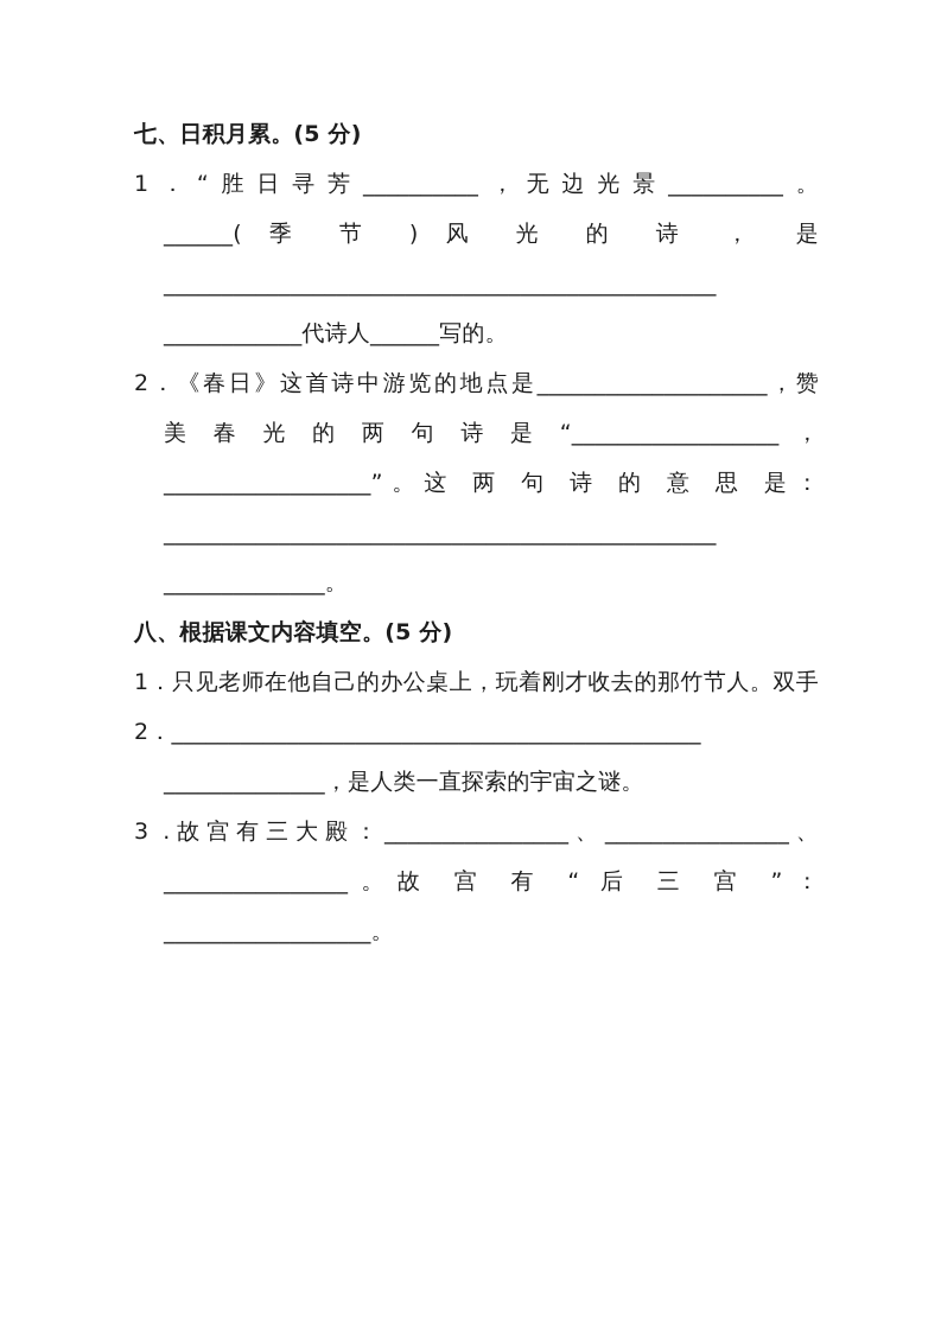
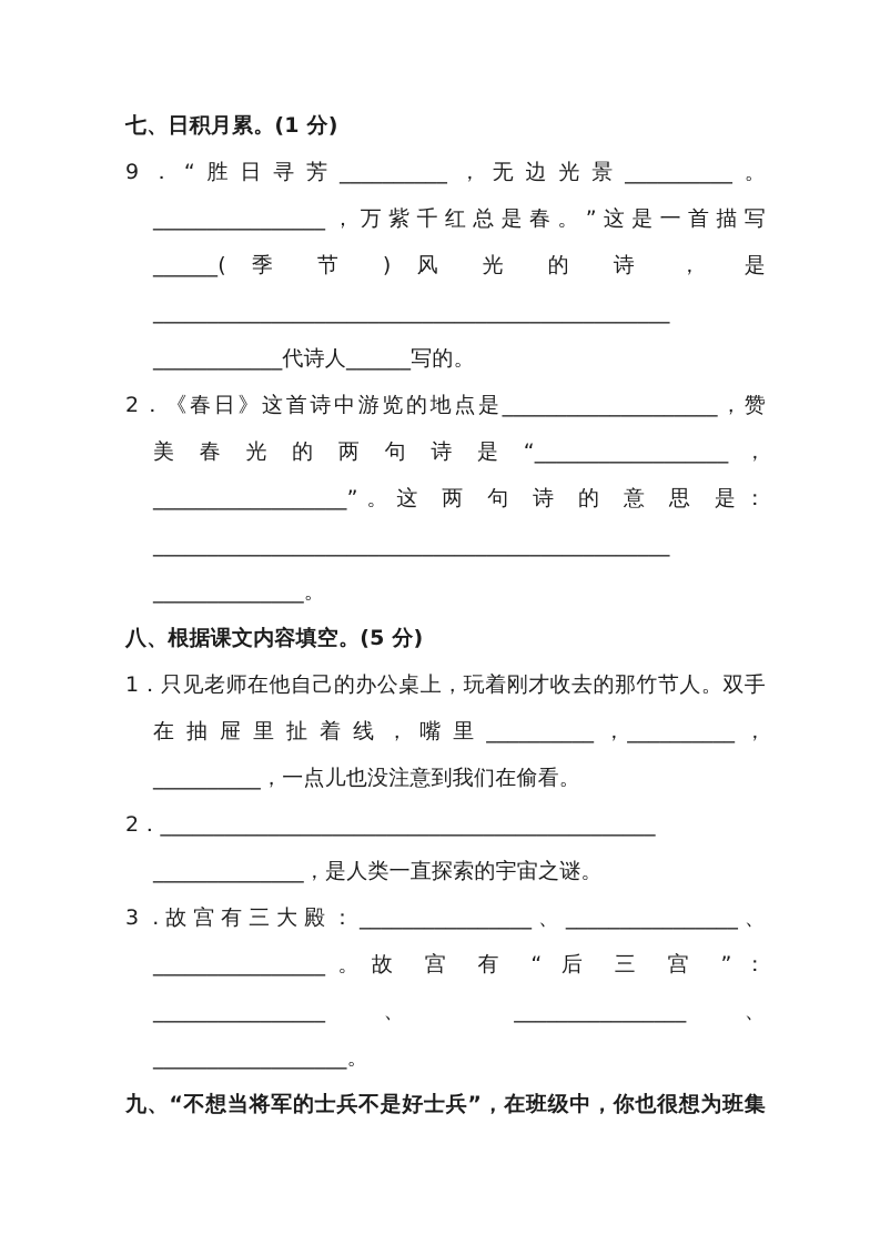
- 七、日积月累。(5 分)
+ 七、日积月累。(1 分)
- 1．“胜日寻芳__________，无边光景__________。
+ 9．“胜日寻芳__________，无边光景__________。
+ ________________，万紫千红总是春。”这是一首描写
  ______( 季 节 ) 风 光 的 诗 ， 是
  ________________________________________________
  ____________代诗人______写的。
  2．《春日》这首诗中游览的地点是____________________，赞
  美 春 光 的 两 句 诗 是 “__________________ ，
  __________________”。这 两 句 诗 的 意 思 是：
  ________________________________________________
  ______________。
  八、根据课文内容填空。(5 分)
  1．只见老师在他自己的办公桌上，玩着刚才收去的那竹节人。双手
+ 在 抽 屉 里 扯 着 线 ， 嘴 里 __________ ，__________ ，
+ __________，一点儿也没注意到我们在偷看。
  2．______________________________________________
  ______________，是人类一直探索的宇宙之谜。
  3 .故宫有三大殿：________________、________________、
  ________________。故 宫 有 “ 后 三 宫 ”：
+ ________________ 、 ________________ 、
  __________________。
+ 九、“不想当将军的士兵不是好士兵”，在班级中，你也很想为班集
